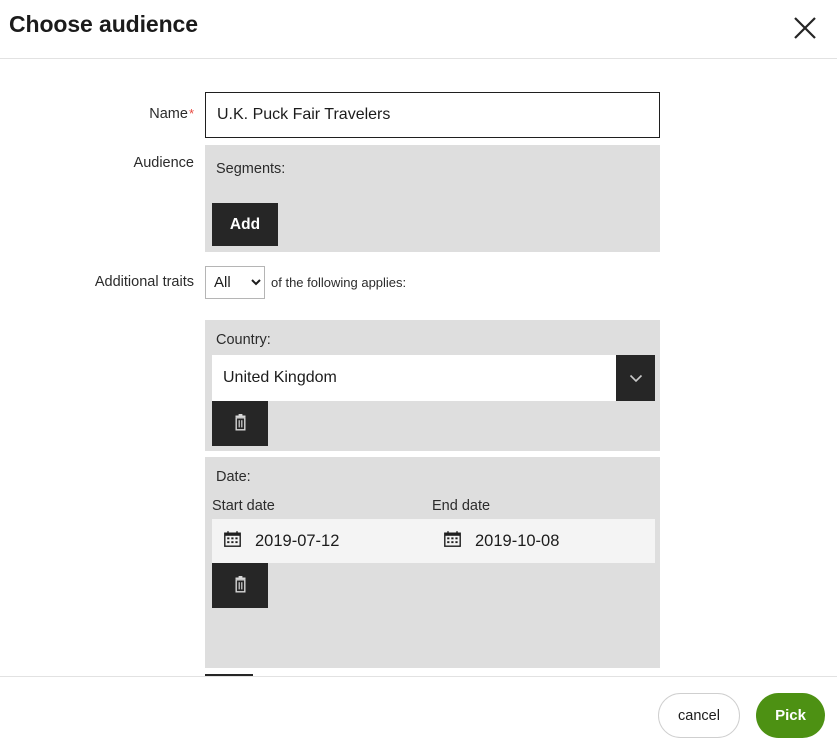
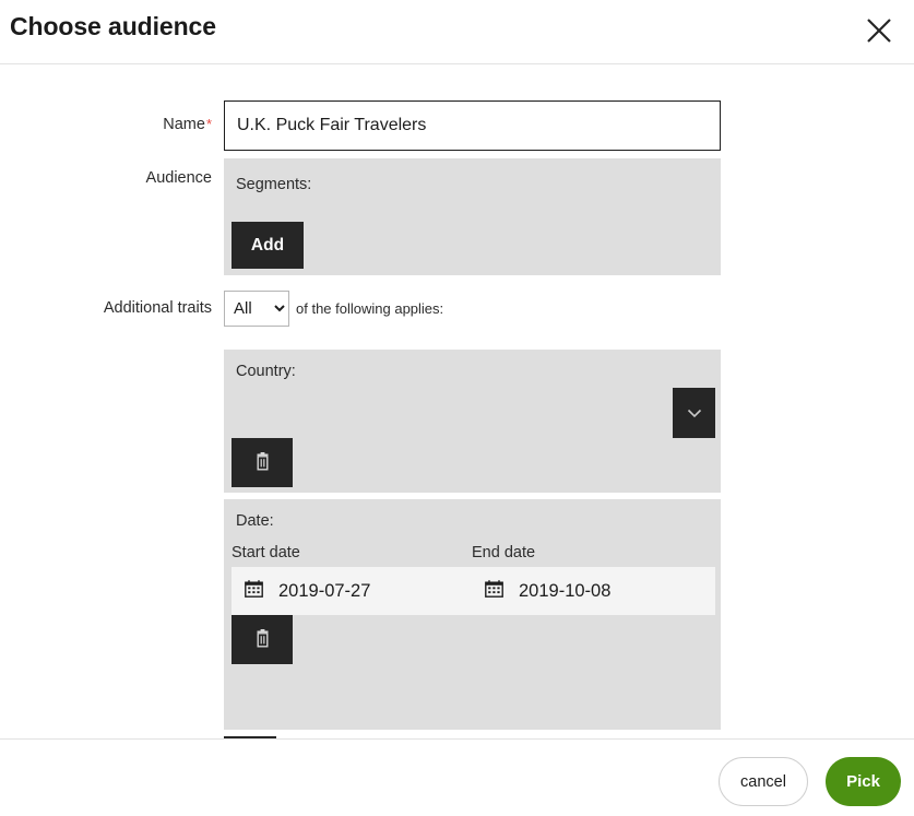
  Choose audience
  Name*
  U.K. Puck Fair Travelers
  Audience
  Segments:
  Add
  Additional traits
  All
  of the following applies:
  Country:
- United Kingdom
  Date:
  Start date
  End date
- 2019-07-12
+ 2019-07-27
  2019-10-08
  cancel
  Pick
